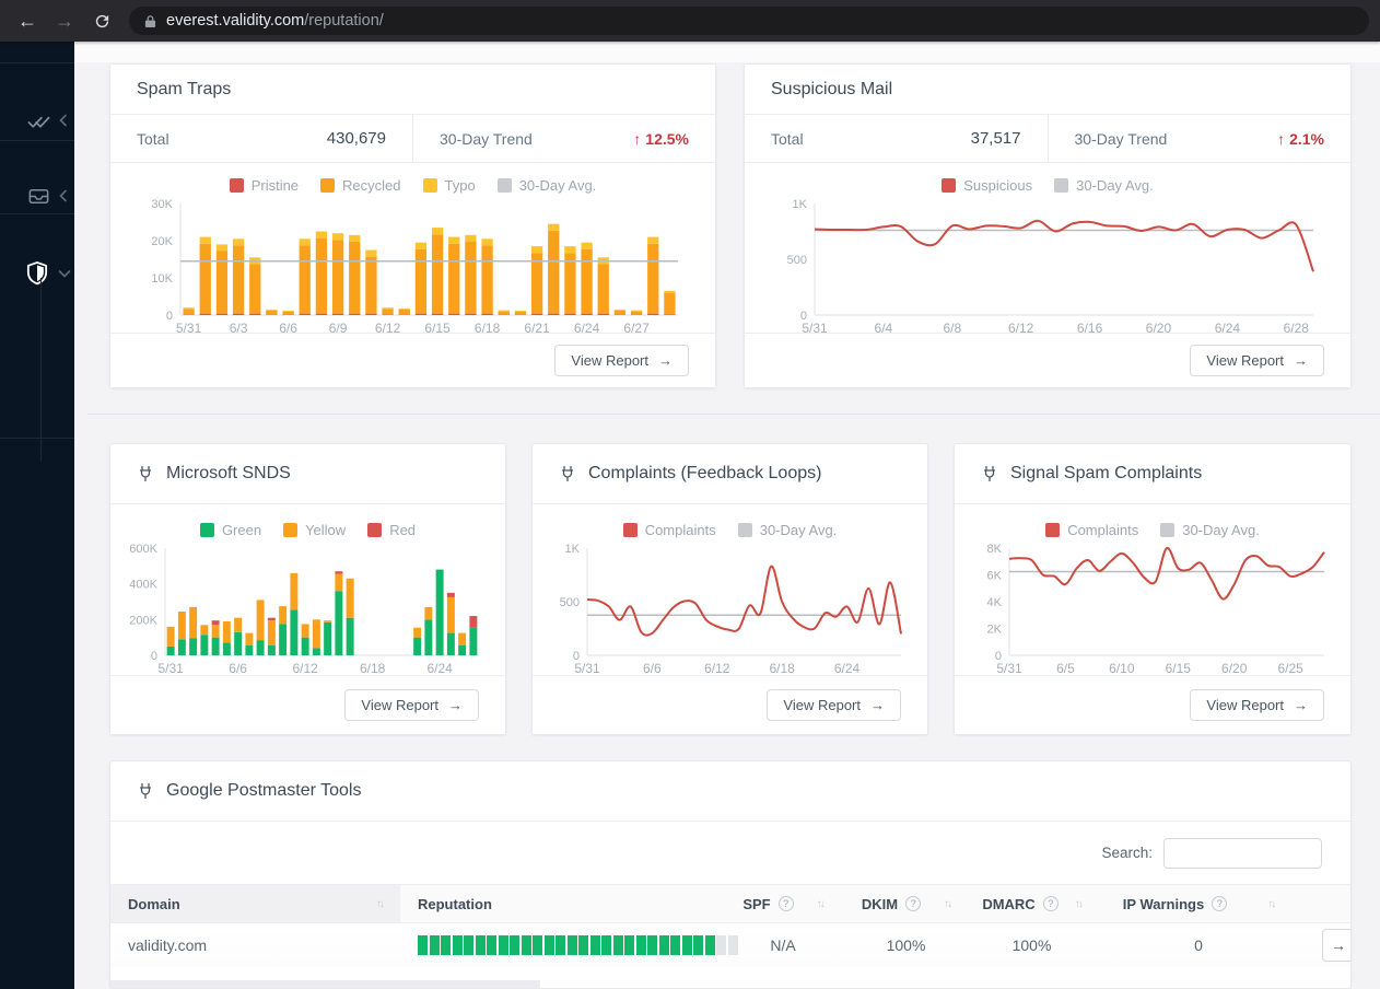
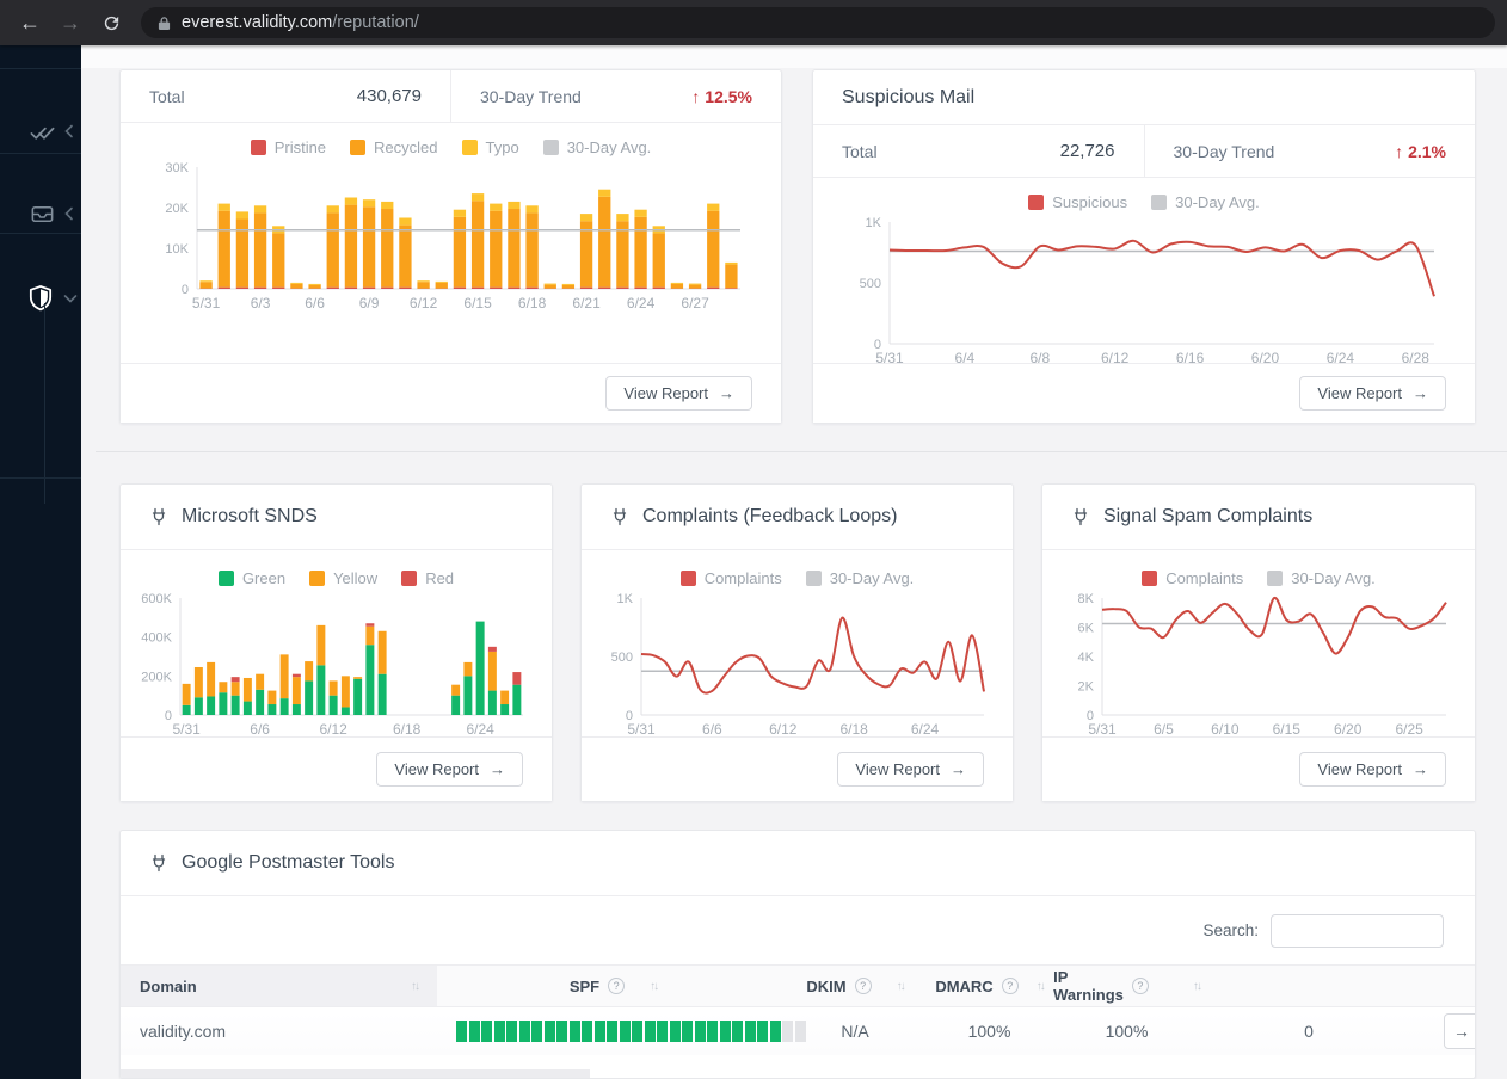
  ←
  →
  everest.validity.com/reputation/
- Spam Traps
  Total
  430,679
  30-Day Trend
  ↑
  12.5%
  Pristine
  Recycled
  Typo
  30-Day Avg.
  0
  10K
  20K
  30K
  5/31
  6/3
  6/6
  6/9
  6/12
  6/15
  6/18
  6/21
  6/24
  6/27
  View Report
  →
  Suspicious Mail
  Total
- 37,517
+ 22,726
  30-Day Trend
  ↑
  2.1%
  Suspicious
  30-Day Avg.
  0
  500
  1K
  5/31
  6/4
  6/8
  6/12
  6/16
  6/20
  6/24
  6/28
  View Report
  →
  Microsoft SNDS
  Green
  Yellow
  Red
  0
  200K
  400K
  600K
  5/31
  6/6
  6/12
  6/18
  6/24
  View Report
  →
  Complaints (Feedback Loops)
  Complaints
  30-Day Avg.
  0
  500
  1K
  5/31
  6/6
  6/12
  6/18
  6/24
  View Report
  →
  Signal Spam Complaints
  Complaints
  30-Day Avg.
  0
  2K
  4K
  6K
  8K
  5/31
  6/5
  6/10
  6/15
  6/20
  6/25
  View Report
  →
  Google Postmaster Tools
  Search:
  Domain
  ↑↓
- Reputation
  SPF
  ?
  ↑↓
  DKIM
  ?
  ↑↓
  DMARC
  ?
  ↑↓
  IP Warnings
  ?
  ↑↓
  validity.com
  N/A
  100%
  100%
  0
  →
